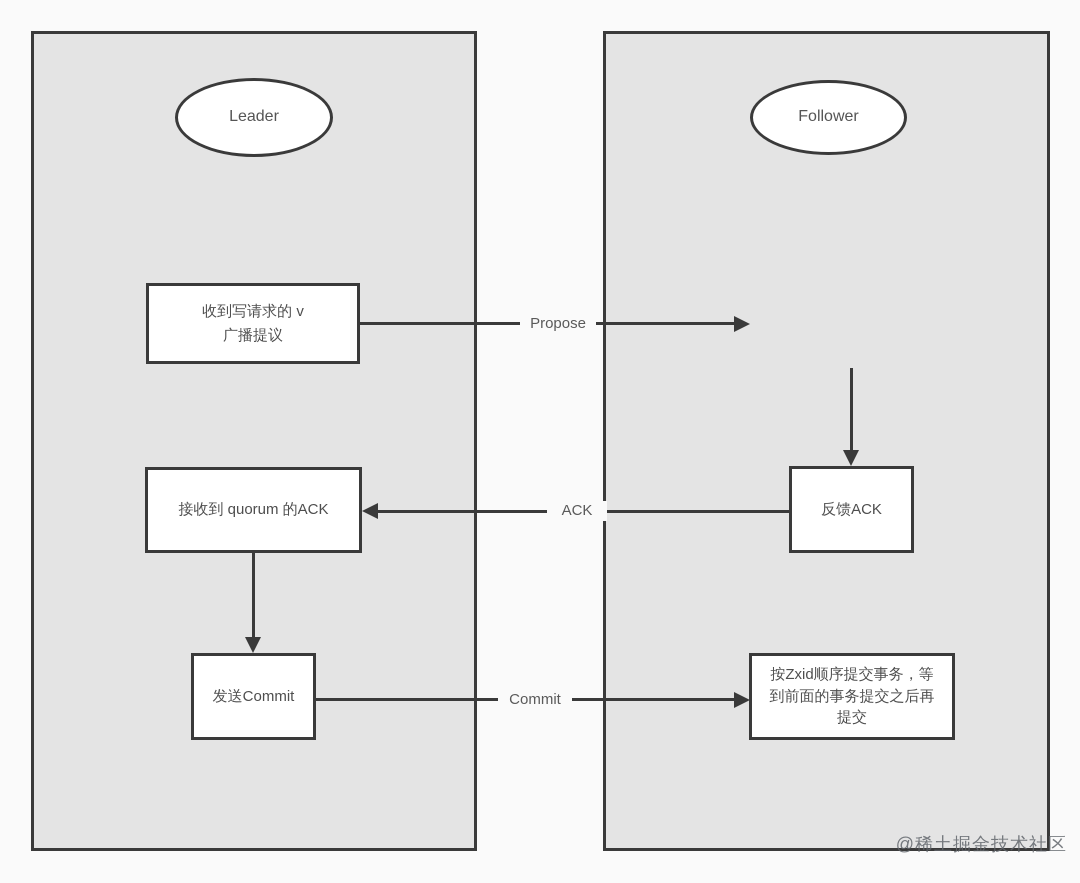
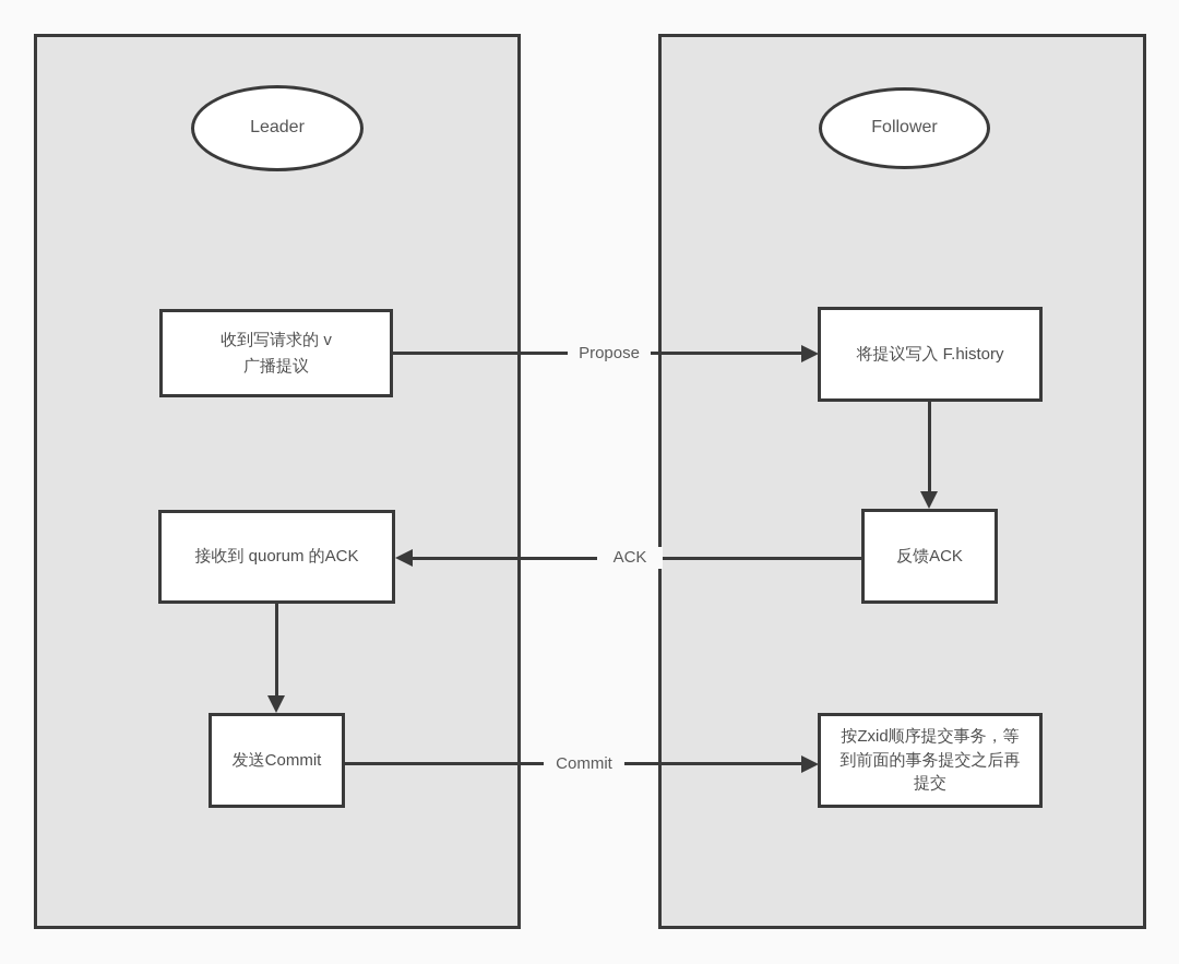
  Leader
  Follower
  Propose
  ACK
  Commit
  收到写请求的 v
  广播提议
  接收到 quorum 的ACK
  发送Commit
+ 将提议写入 F.history
  反馈ACK
  按Zxid顺序提交事务，等
  到前面的事务提交之后再
  提交
- @稀土掘金技术社区
